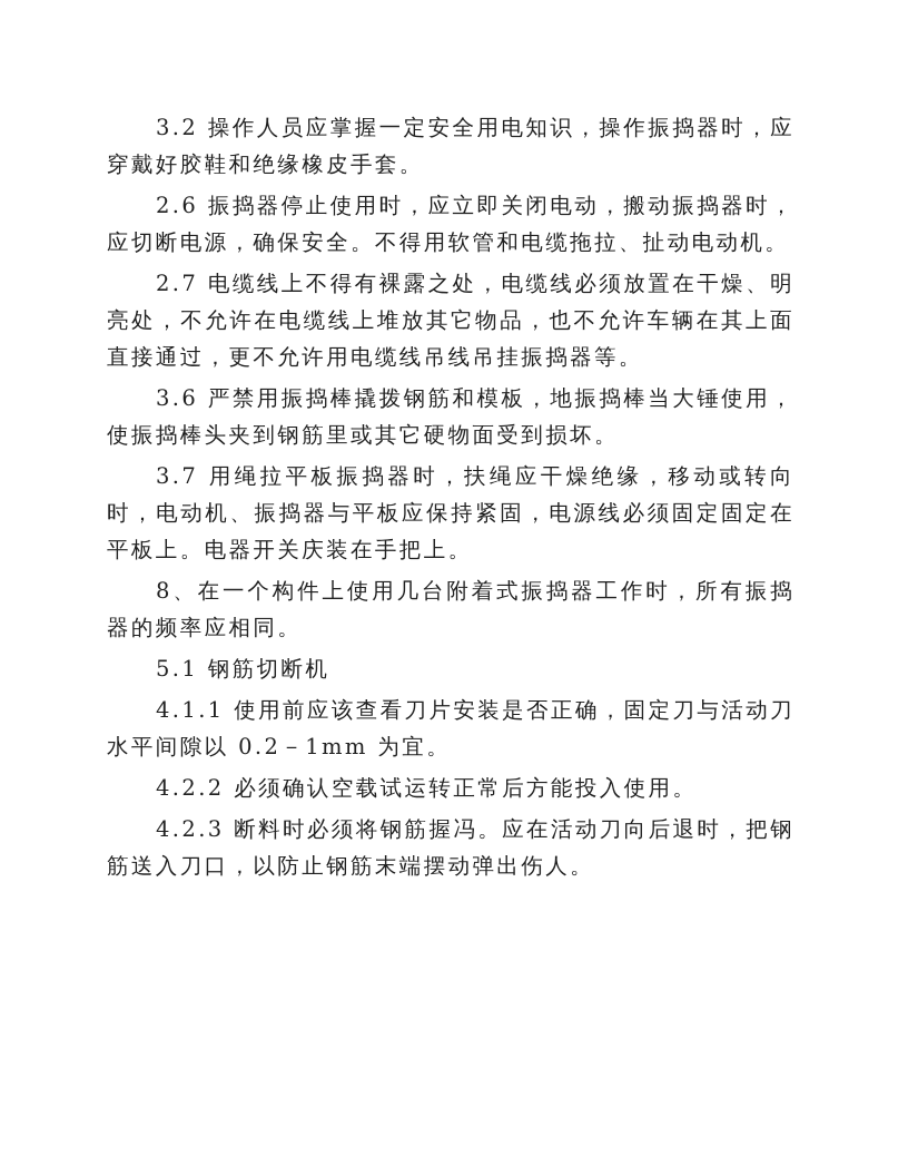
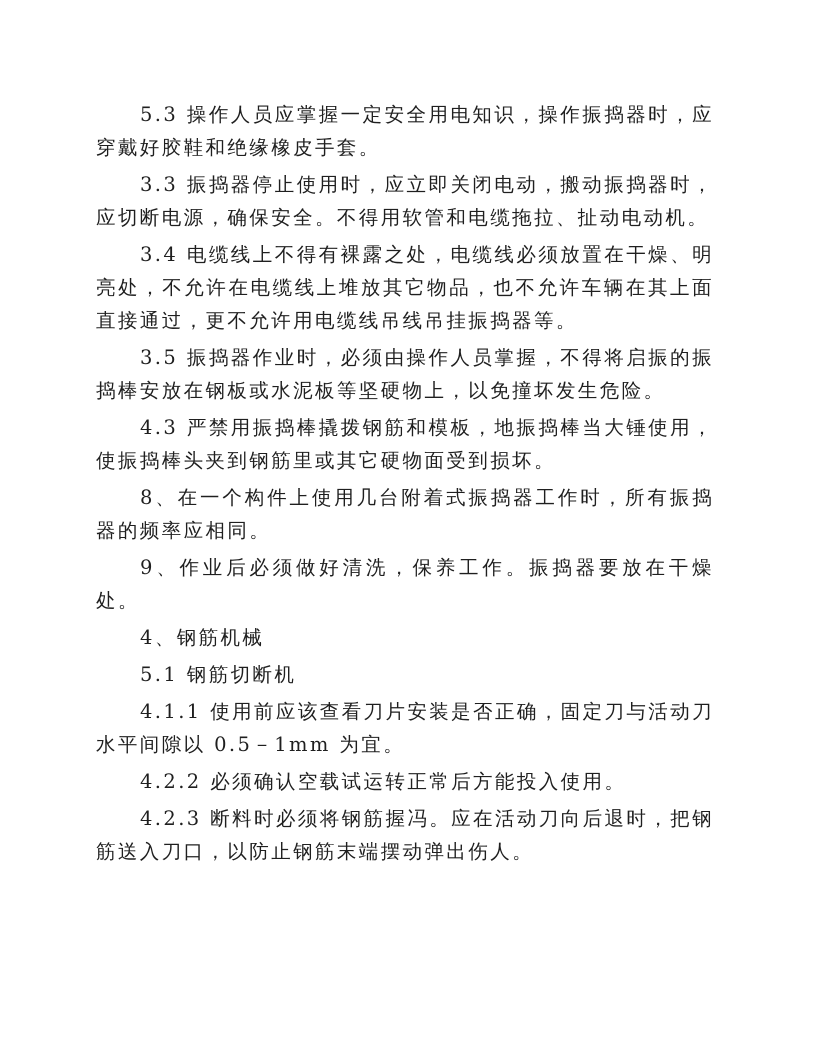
- 3.2 操作人员应掌握一定安全用电知识，操作振捣器时，应穿戴好胶鞋和绝缘橡皮手套。
+ 5.3 操作人员应掌握一定安全用电知识，操作振捣器时，应穿戴好胶鞋和绝缘橡皮手套。
- 2.6 振捣器停止使用时，应立即关闭电动，搬动振捣器时，应切断电源，确保安全。不得用软管和电缆拖拉、扯动电动机。
+ 3.3 振捣器停止使用时，应立即关闭电动，搬动振捣器时，应切断电源，确保安全。不得用软管和电缆拖拉、扯动电动机。
- 2.7 电缆线上不得有裸露之处，电缆线必须放置在干燥、明亮处，不允许在电缆线上堆放其它物品，也不允许车辆在其上面直接通过，更不允许用电缆线吊线吊挂振捣器等。
+ 3.4 电缆线上不得有裸露之处，电缆线必须放置在干燥、明亮处，不允许在电缆线上堆放其它物品，也不允许车辆在其上面直接通过，更不允许用电缆线吊线吊挂振捣器等。
+ 3.5 振捣器作业时，必须由操作人员掌握，不得将启振的振捣棒安放在钢板或水泥板等坚硬物上，以免撞坏发生危险。
- 3.6 严禁用振捣棒撬拨钢筋和模板，地振捣棒当大锤使用，使振捣棒头夹到钢筋里或其它硬物面受到损坏。
+ 4.3 严禁用振捣棒撬拨钢筋和模板，地振捣棒当大锤使用，使振捣棒头夹到钢筋里或其它硬物面受到损坏。
- 3.7 用绳拉平板振捣器时，扶绳应干燥绝缘，移动或转向时，电动机、振捣器与平板应保持紧固，电源线必须固定固定在平板上。电器开关庆装在手把上。
  8、在一个构件上使用几台附着式振捣器工作时，所有振捣器的频率应相同。
+ 9、作业后必须做好清洗，保养工作。振捣器要放在干燥处。
+ 4、钢筋机械
  5.1 钢筋切断机
- 4.1.1 使用前应该查看刀片安装是否正确，固定刀与活动刀水平间隙以 0.2－1mm 为宜。
+ 4.1.1 使用前应该查看刀片安装是否正确，固定刀与活动刀水平间隙以 0.5－1mm 为宜。
  4.2.2 必须确认空载试运转正常后方能投入使用。
  4.2.3 断料时必须将钢筋握冯。应在活动刀向后退时，把钢筋送入刀口，以防止钢筋末端摆动弹出伤人。
